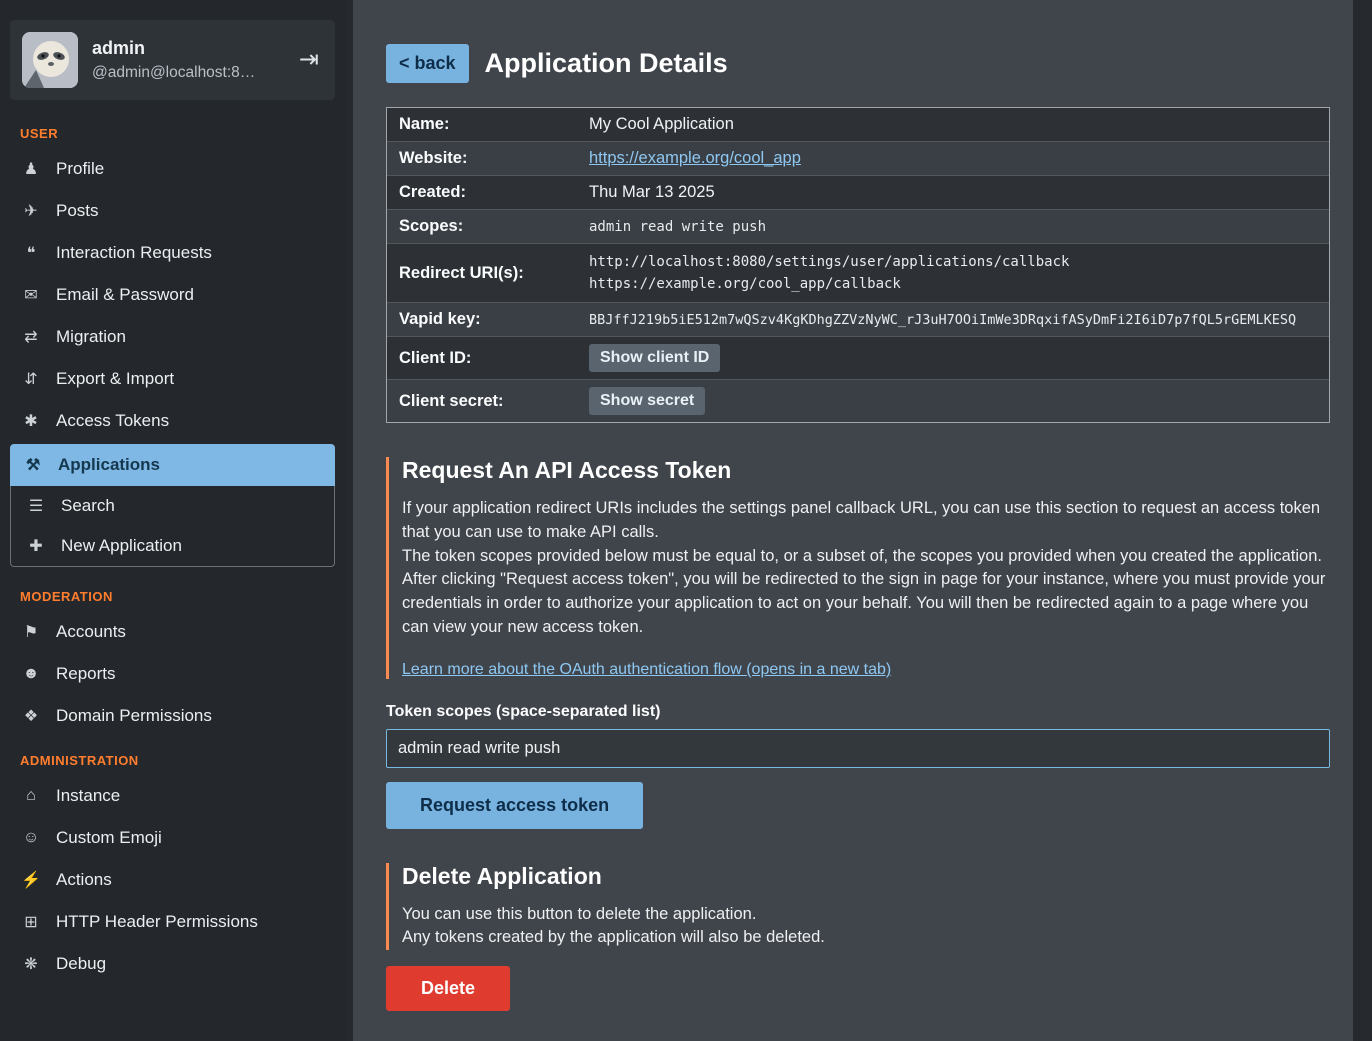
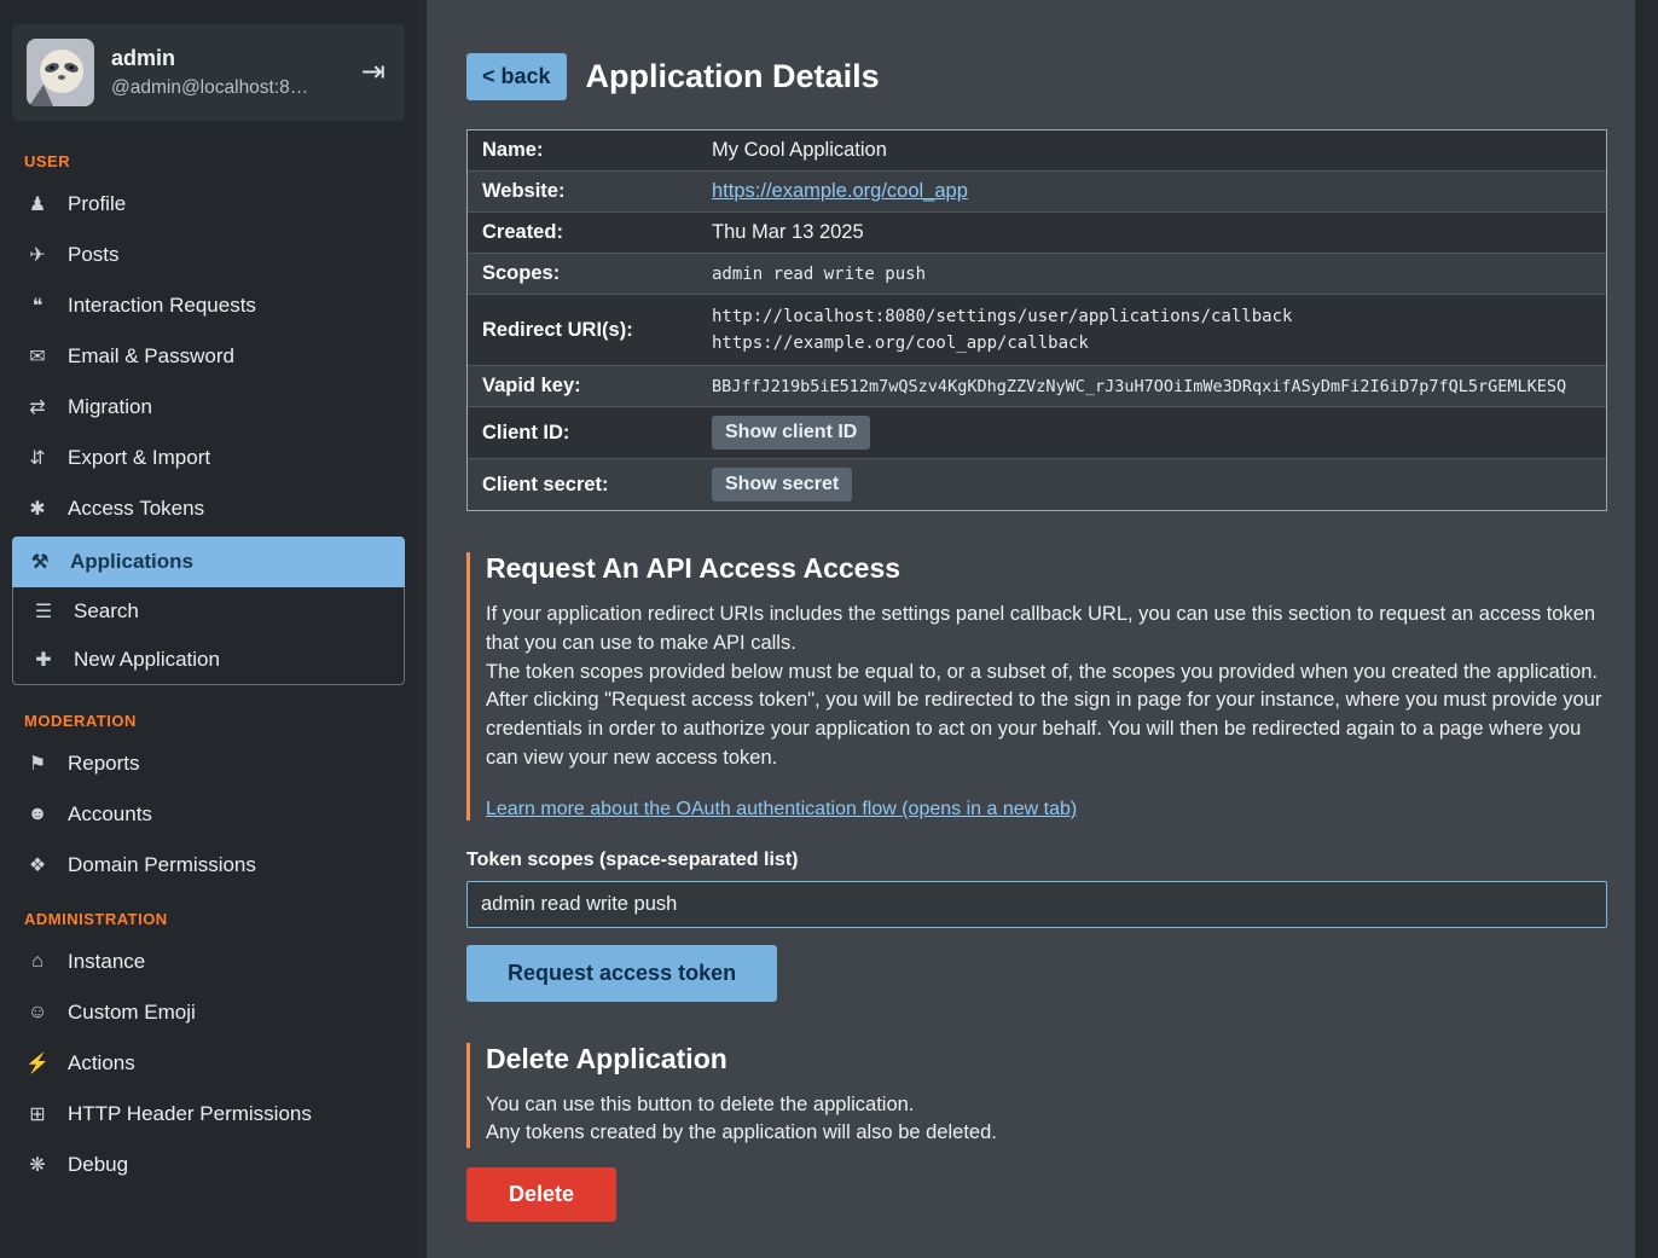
  admin
  @admin@localhost:80...
  ⇥
  USER
  ♟
  Profile
  ✈
  Posts
  ❝
  Interaction Requests
  ✉
  Email & Password
  ⇄
  Migration
  ⇵
  Export & Import
  ✱
  Access Tokens
  ⚒
  Applications
  ☰
  Search
  ✚
  New Application
  MODERATION
  ⚑
- Accounts
+ Reports
  ☻
- Reports
+ Accounts
  ❖
  Domain Permissions
  ADMINISTRATION
  ⌂
  Instance
  ☺
  Custom Emoji
  ⚡
  Actions
  ⊞
  HTTP Header Permissions
  ❋
  Debug
  < back
  Application Details
  Name:
  My Cool Application
  Website:
  https://example.org/cool_app
  Created:
  Thu Mar 13 2025
  Scopes:
  admin read write push
  Redirect URI(s):
  http://localhost:8080/settings/user/applications/callback
  https://example.org/cool_app/callback
  Vapid key:
  BBJffJ219b5iE512m7wQSzv4KgKDhgZZVzNyWC_rJ3uH7OOiImWe3DRqxifASyDmFi2I6iD7p7fQL5rGEMLKESQ
  Client ID:
  Show client ID
  Client secret:
  Show secret
- Request An API Access Token
+ Request An API Access Access
  If your application redirect URIs includes the settings panel callback URL, you can use this section to request an access token that you can use to make API calls.
  The token scopes provided below must be equal to, or a subset of, the scopes you provided when you created the application.
  After clicking "Request access token", you will be redirected to the sign in page for your instance, where you must provide your credentials in order to authorize your application to act on your behalf. You will then be redirected again to a page where you can view your new access token.
  Learn more about the OAuth authentication flow (opens in a new tab)
  Token scopes (space-separated list)
  admin read write push
  Request access token
  Delete Application
  You can use this button to delete the application.
  Any tokens created by the application will also be deleted.
  Delete
